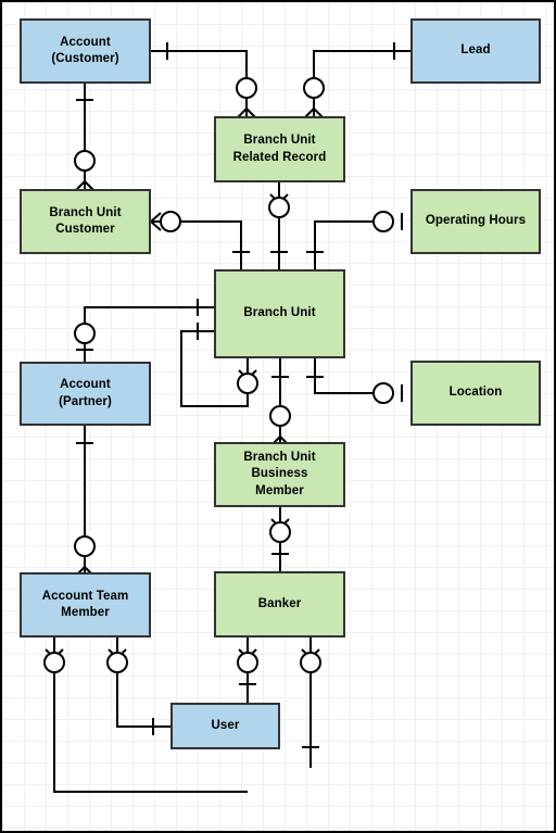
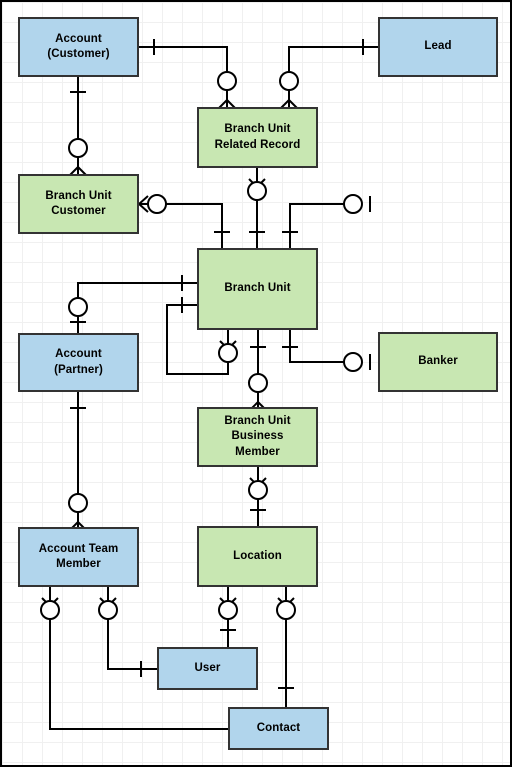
  Account
  (Customer)
  Lead
  Branch Unit
  Related Record
  Branch Unit
  Customer
- Operating Hours
  Branch Unit
  Account
  (Partner)
- Location
+ Banker
  Branch Unit
  Business
  Member
  Account Team
  Member
- Banker
+ Location
  User
+ Contact
